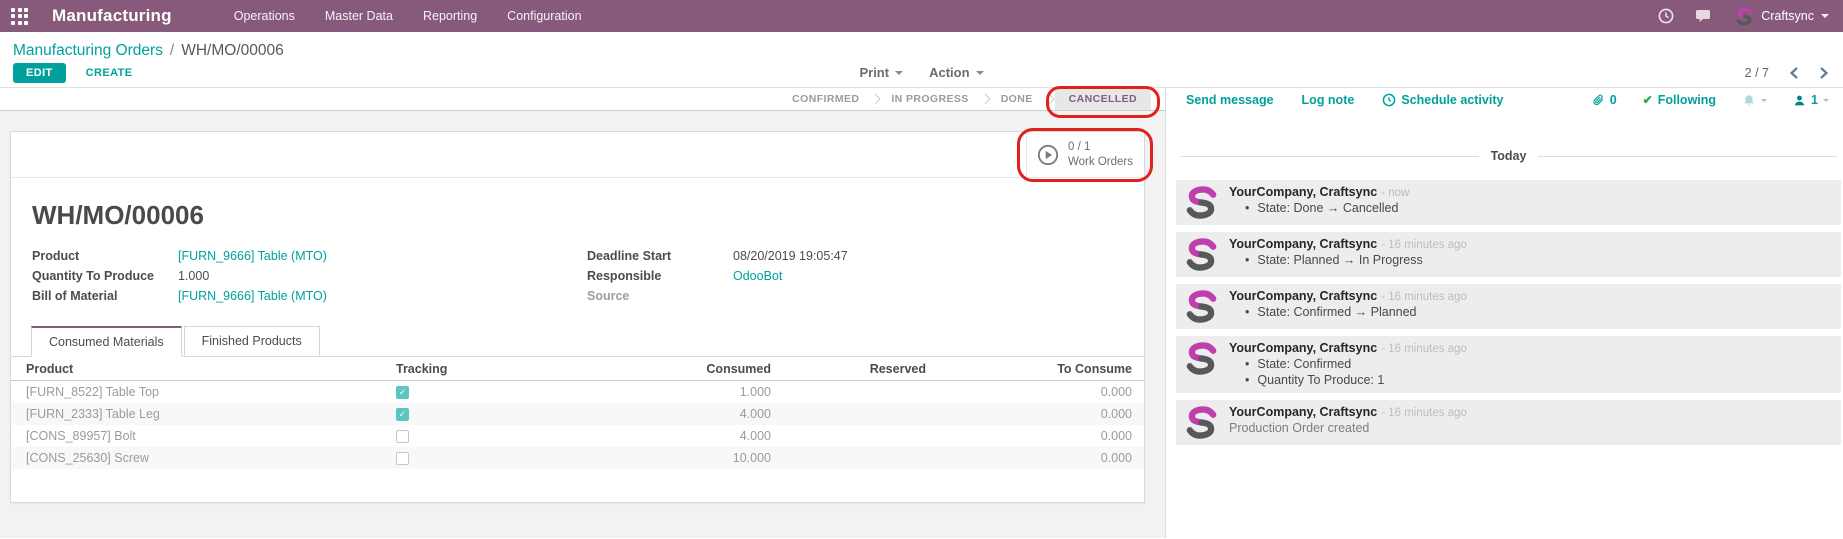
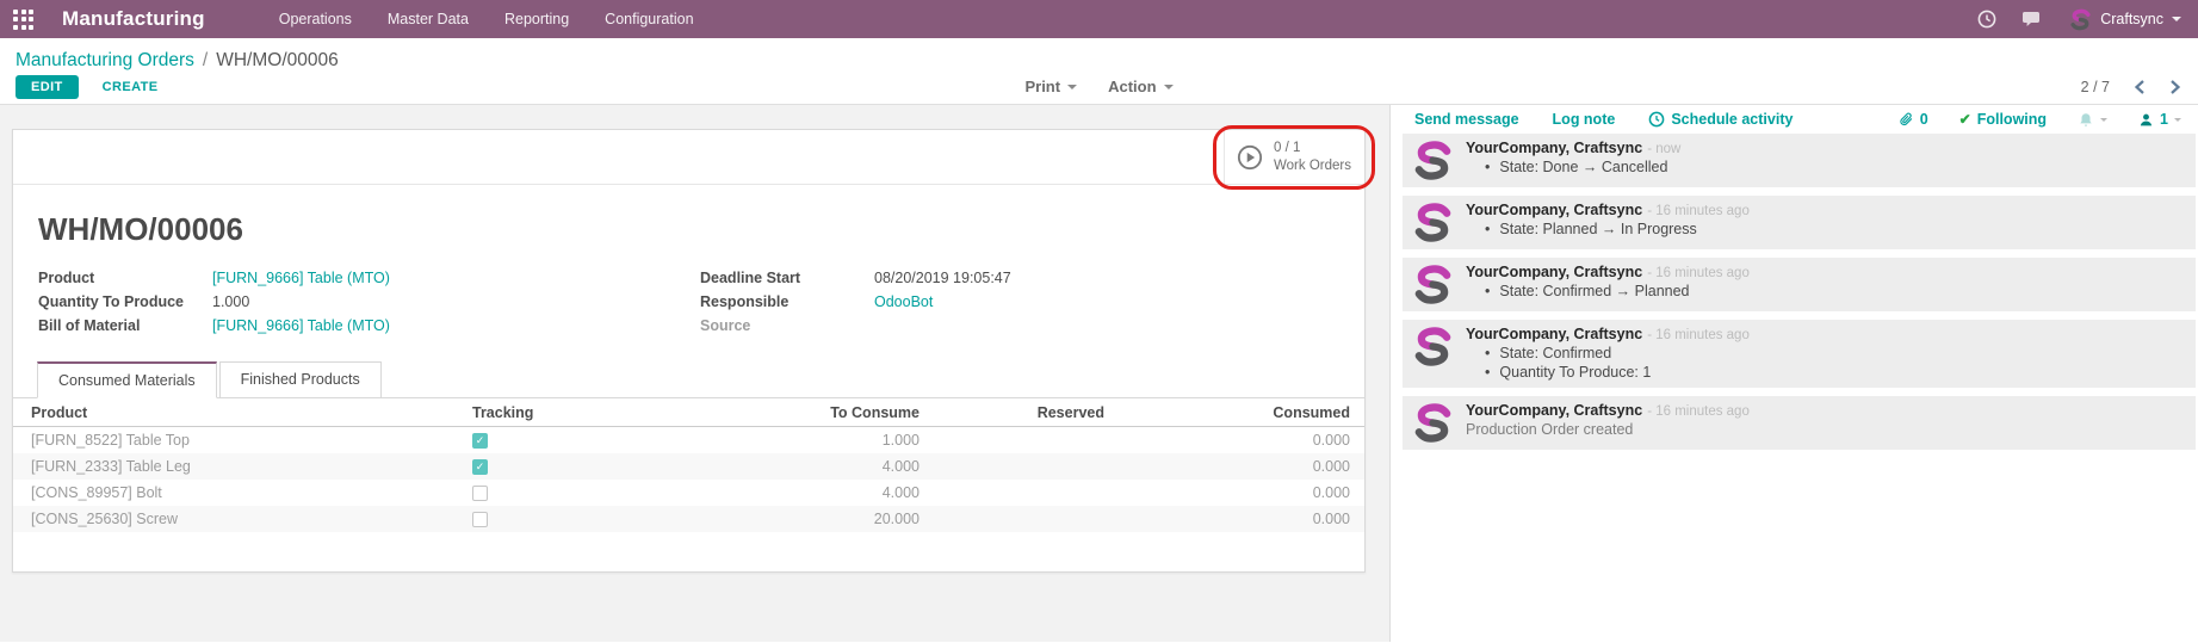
  Manufacturing
  Operations
  Master Data
  Reporting
  Configuration
  Craftsync
  Manufacturing Orders
  /
  WH/MO/00006
  EDIT
  CREATE
  Print
  Action
  2 / 7
- CONFIRMED
- IN PROGRESS
- DONE
- CANCELLED
  0 / 1
  Work Orders
  WH/MO/00006
  Product
  [FURN_9666] Table (MTO)
  Quantity To Produce
  1.000
  Bill of Material
  [FURN_9666] Table (MTO)
  Deadline Start
  08/20/2019 19:05:47
  Responsible
  OdooBot
  Source
  Consumed Materials
  Finished Products
  Product
  Tracking
- Consumed
+ To Consume
  Reserved
- To Consume
+ Consumed
  [FURN_8522] Table Top
  1.000
  0.000
  [FURN_2333] Table Leg
  4.000
  0.000
  [CONS_89957] Bolt
  4.000
  0.000
  [CONS_25630] Screw
- 10.000
+ 20.000
  0.000
  Send message
  Log note
  Schedule activity
  0
  ✔
  Following
  1
- Today
  YourCompany, Craftsync - now
  State: Done → Cancelled
  YourCompany, Craftsync - 16 minutes ago
  State: Planned → In Progress
  YourCompany, Craftsync - 16 minutes ago
  State: Confirmed → Planned
  YourCompany, Craftsync - 16 minutes ago
  State: Confirmed
  Quantity To Produce: 1
  YourCompany, Craftsync - 16 minutes ago
  Production Order created
